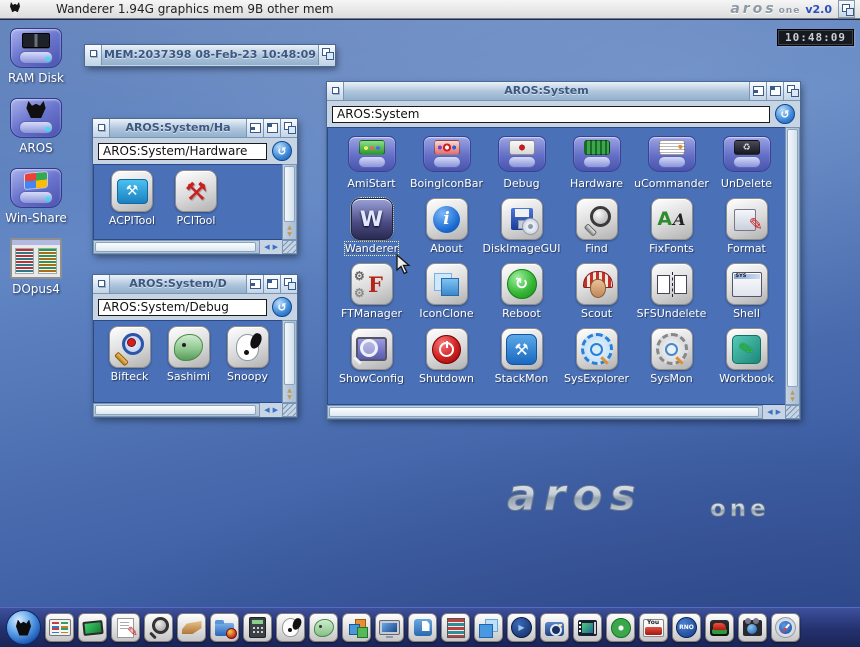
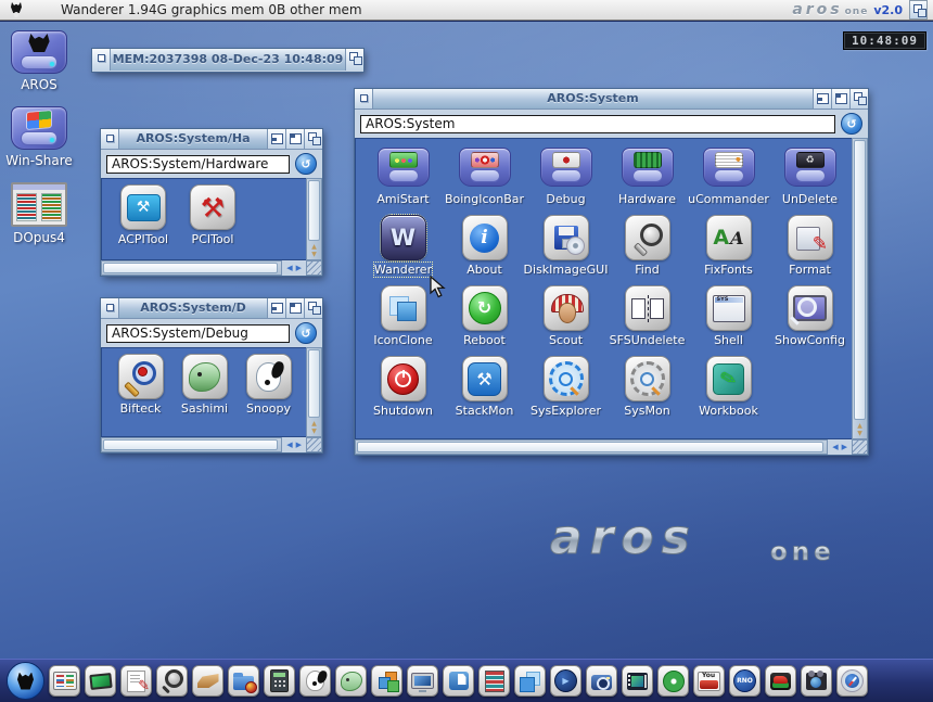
- Wanderer 1.94G graphics mem 9B other mem
+ Wanderer 1.94G graphics mem 0B other mem
  aros
  one
  v2.0
  10:48:09
- MEM:2037398 08-Feb-23 10:48:09
+ MEM:2037398 08-Dec-23 10:48:09
- RAM Disk
  AROS
  Win-Share
  DOpus4
  AROS:System/Ha
  AROS:System/Hardware
  ACPITool
  PCITool
  ◀
  ▶
  AROS:System/D
  AROS:System/Debug
  Bifteck
  Sashimi
  Snoopy
  ◀
  ▶
  AROS:System
  AROS:System
  AmiStart
  BoingIconBar
  Debug
  Hardware
  uCommander
  UnDelete
  W
  Wanderer
  About
  DiskImageGUI
  Find
  A
  A
  FixFonts
  Format
- F
- FTManager
  IconClone
  Reboot
  Scout
  SFSUndelete
  Shell
  ShowConfig
  Shutdown
  StackMon
  SysExplorer
  SysMon
  Workbook
  ◀
  ▶
  aros
  one
